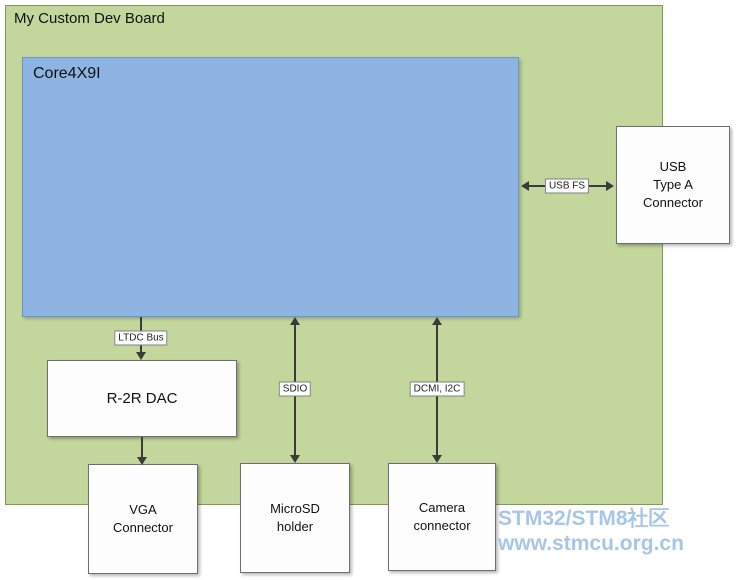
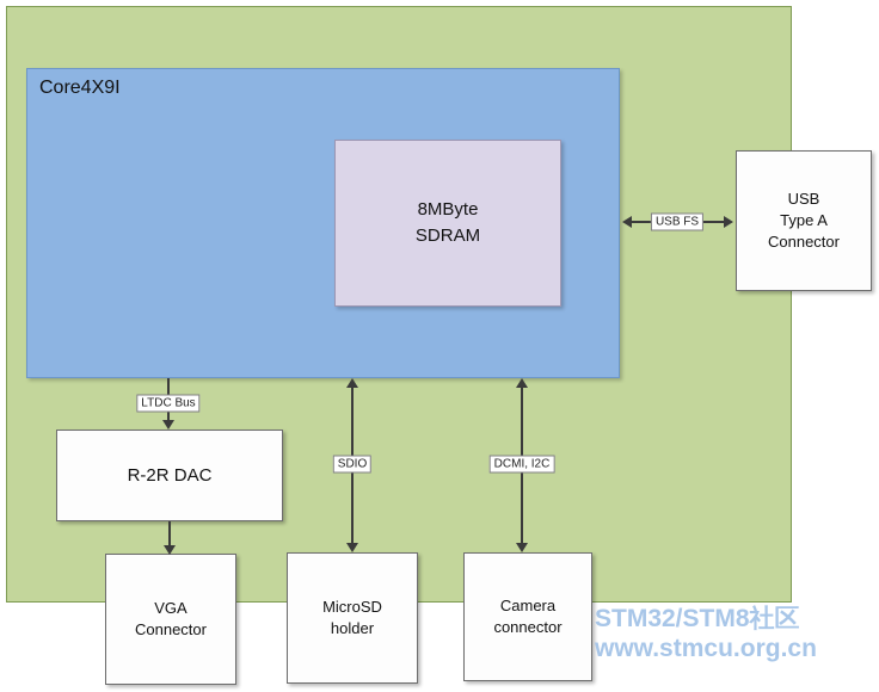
- My Custom Dev Board
  Core4X9I
+ 8MByte
+ SDRAM
  USB
  Type A
  Connector
  R-2R DAC
  VGA
  Connector
  MicroSD
  holder
  Camera
  connector
  USB FS
  LTDC Bus
  SDIO
  DCMI, I2C
  STM32/STM8社区
  www.stmcu.org.cn
